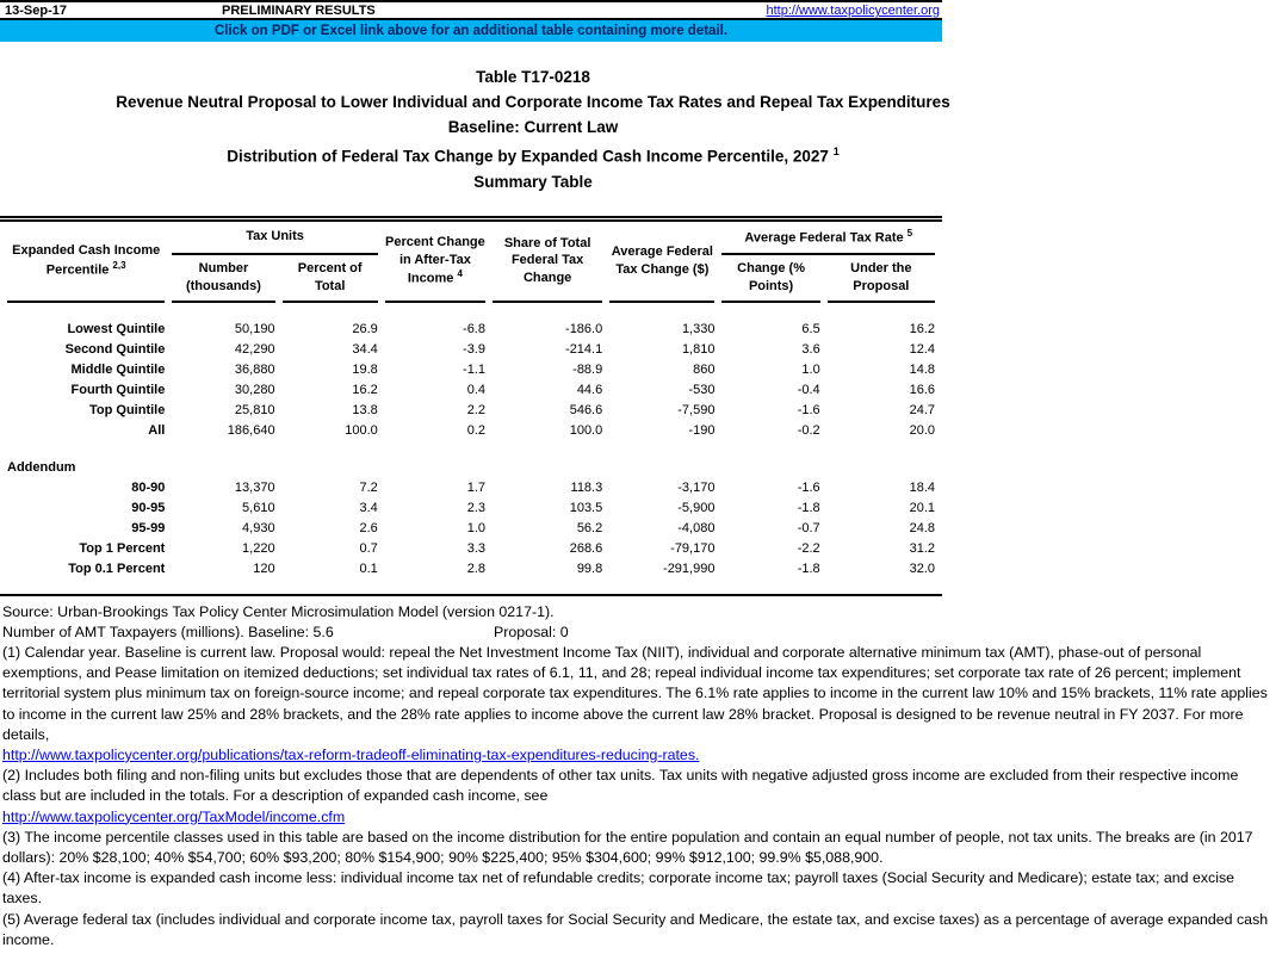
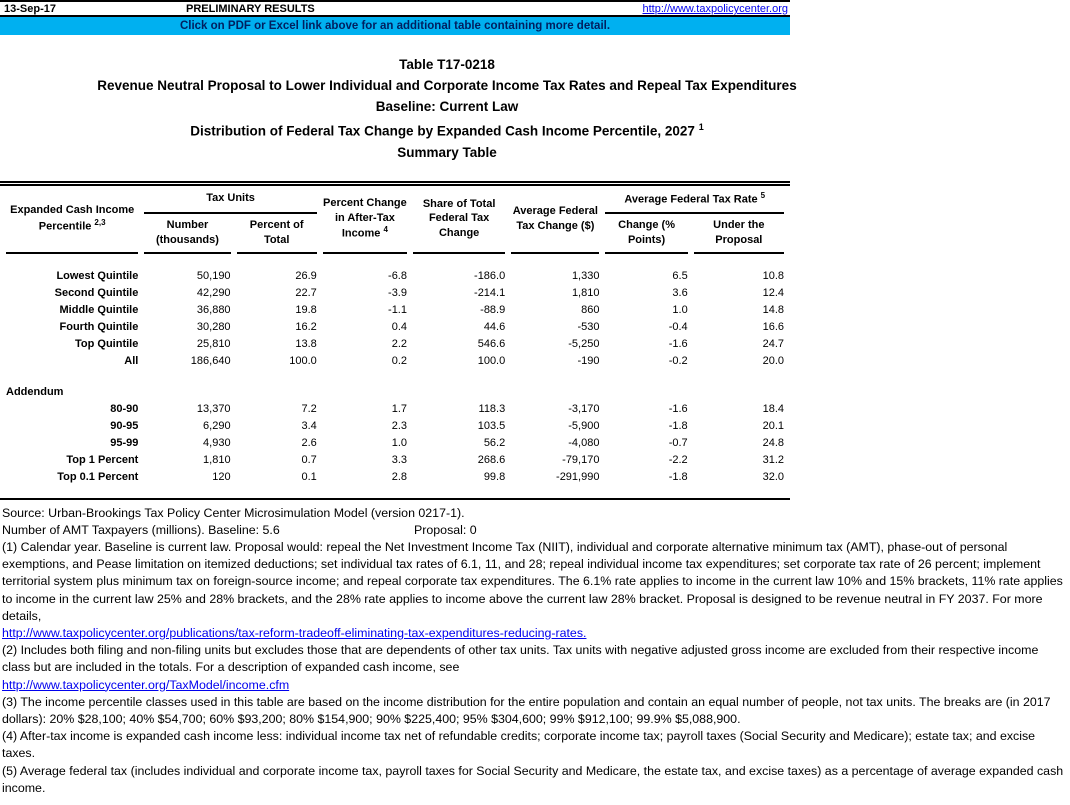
  13-Sep-17
  PRELIMINARY RESULTS
  http://www.taxpolicycenter.org
  Click on PDF or Excel link above for an additional table containing more detail.
  Table T17-0218
  Revenue Neutral Proposal to Lower Individual and Corporate Income Tax Rates and Repeal Tax Expenditures
  Baseline: Current Law
  Distribution of Federal Tax Change by Expanded Cash Income Percentile, 2027 1
  Summary Table
  Expanded Cash Income Percentile 2,3	Tax Units	Percent Change in After-Tax Income 4	Share of Total Federal Tax Change	Average Federal Tax Change ($)	Average Federal Tax Rate 5
  Number (thousands)	Percent of Total	Change (% Points)	Under the Proposal
- Lowest Quintile	50,190	26.9	-6.8	-186.0	1,330	6.5	16.2
+ Lowest Quintile	50,190	26.9	-6.8	-186.0	1,330	6.5	10.8
- Second Quintile	42,290	34.4	-3.9	-214.1	1,810	3.6	12.4
+ Second Quintile	42,290	22.7	-3.9	-214.1	1,810	3.6	12.4
  Middle Quintile	36,880	19.8	-1.1	-88.9	860	1.0	14.8
  Fourth Quintile	30,280	16.2	0.4	44.6	-530	-0.4	16.6
- Top Quintile	25,810	13.8	2.2	546.6	-7,590	-1.6	24.7
+ Top Quintile	25,810	13.8	2.2	546.6	-5,250	-1.6	24.7
  All	186,640	100.0	0.2	100.0	-190	-0.2	20.0
  Addendum
  80-90	13,370	7.2	1.7	118.3	-3,170	-1.6	18.4
- 90-95	5,610	3.4	2.3	103.5	-5,900	-1.8	20.1
+ 90-95	6,290	3.4	2.3	103.5	-5,900	-1.8	20.1
  95-99	4,930	2.6	1.0	56.2	-4,080	-0.7	24.8
- Top 1 Percent	1,220	0.7	3.3	268.6	-79,170	-2.2	31.2
+ Top 1 Percent	1,810	0.7	3.3	268.6	-79,170	-2.2	31.2
  Top 0.1 Percent	120	0.1	2.8	99.8	-291,990	-1.8	32.0
  Source: Urban-Brookings Tax Policy Center Microsimulation Model (version 0217-1).
  Number of AMT Taxpayers (millions). Baseline: 5.6 Proposal: 0
  (1) Calendar year. Baseline is current law. Proposal would: repeal the Net Investment Income Tax (NIIT), individual and corporate alternative minimum tax (AMT), phase-out of personal exemptions, and Pease limitation on itemized deductions; set individual tax rates of 6.1, 11, and 28; repeal individual income tax expenditures; set corporate tax rate of 26 percent; implement territorial system plus minimum tax on foreign-source income; and repeal corporate tax expenditures. The 6.1% rate applies to income in the current law 10% and 15% brackets, 11% rate applies to income in the current law 25% and 28% brackets, and the 28% rate applies to income above the current law 28% bracket. Proposal is designed to be revenue neutral in FY 2037. For more details,
  http://www.taxpolicycenter.org/publications/tax-reform-tradeoff-eliminating-tax-expenditures-reducing-rates.
  (2) Includes both filing and non-filing units but excludes those that are dependents of other tax units. Tax units with negative adjusted gross income are excluded from their respective income class but are included in the totals. For a description of expanded cash income, see
  http://www.taxpolicycenter.org/TaxModel/income.cfm
  (3) The income percentile classes used in this table are based on the income distribution for the entire population and contain an equal number of people, not tax units. The breaks are (in 2017 dollars): 20% $28,100; 40% $54,700; 60% $93,200; 80% $154,900; 90% $225,400; 95% $304,600; 99% $912,100; 99.9% $5,088,900.
  (4) After-tax income is expanded cash income less: individual income tax net of refundable credits; corporate income tax; payroll taxes (Social Security and Medicare); estate tax; and excise taxes.
  (5) Average federal tax (includes individual and corporate income tax, payroll taxes for Social Security and Medicare, the estate tax, and excise taxes) as a percentage of average expanded cash income.
